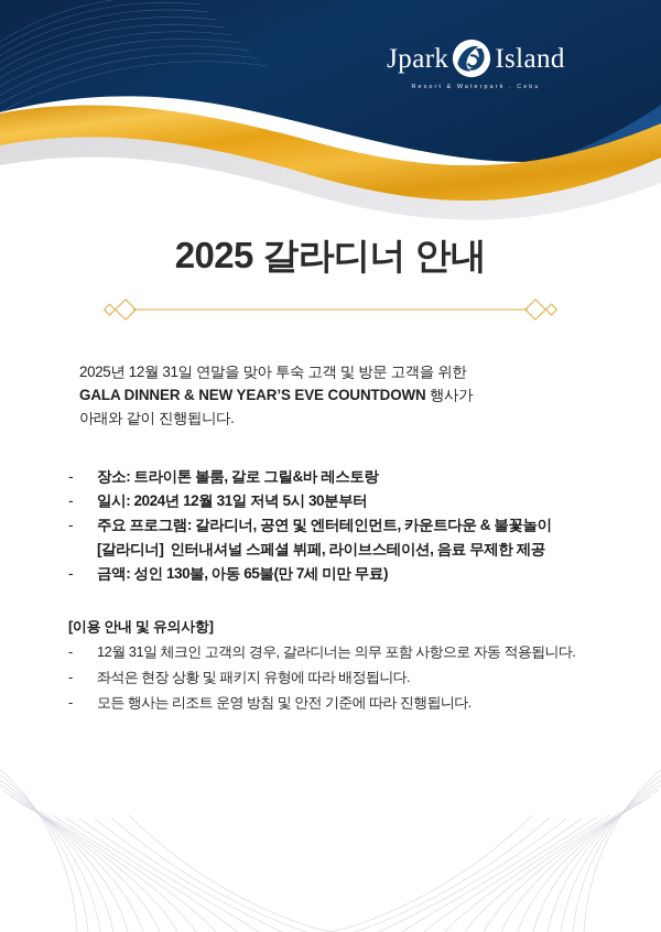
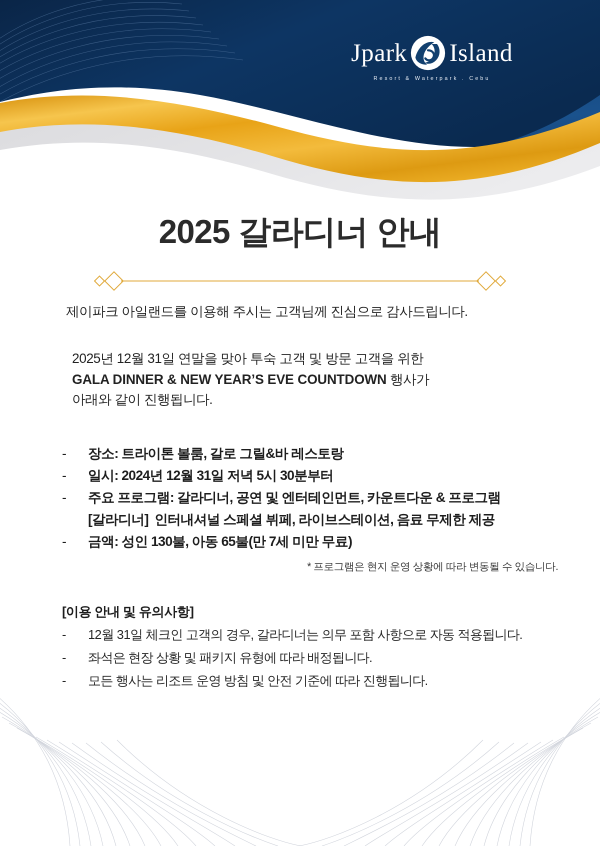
  Jpark
  Island
  2025 갈라디너 안내
+ 제이파크 아일랜드를 이용해 주시는 고객님께 진심으로 감사드립니다.
  2025년 12월 31일 연말을 맞아 투숙 고객 및 방문 고객을 위한
  GALA DINNER & NEW YEAR’S EVE COUNTDOWN 행사가
  아래와 같이 진행됩니다.
  -
  장소: 트라이톤 볼룸, 갈로 그릴&바 레스토랑
  -
  일시: 2024년 12월 31일 저녁 5시 30분부터
  -
- 주요 프로그램: 갈라디너, 공연 및 엔터테인먼트, 카운트다운 & 불꽃놀이
+ 주요 프로그램: 갈라디너, 공연 및 엔터테인먼트, 카운트다운 & 프로그램
  [갈라디너]
  인터내셔널 스페셜 뷔페, 라이브스테이션, 음료 무제한 제공
  -
  금액: 성인 130불, 아동 65불(만 7세 미만 무료)
+ * 프로그램은 현지 운영 상황에 따라 변동될 수 있습니다.
  [이용 안내 및 유의사항]
  -
  12월 31일 체크인 고객의 경우, 갈라디너는 의무 포함 사항으로 자동 적용됩니다.
  -
  좌석은 현장 상황 및 패키지 유형에 따라 배정됩니다.
  -
  모든 행사는 리조트 운영 방침 및 안전 기준에 따라 진행됩니다.
